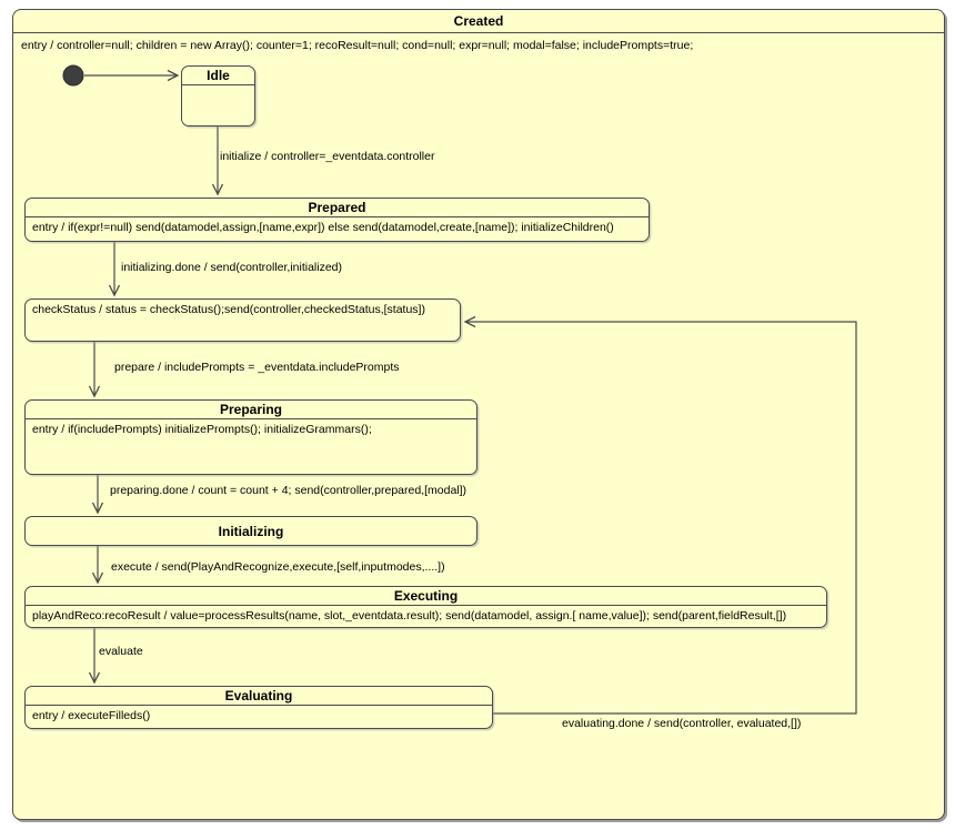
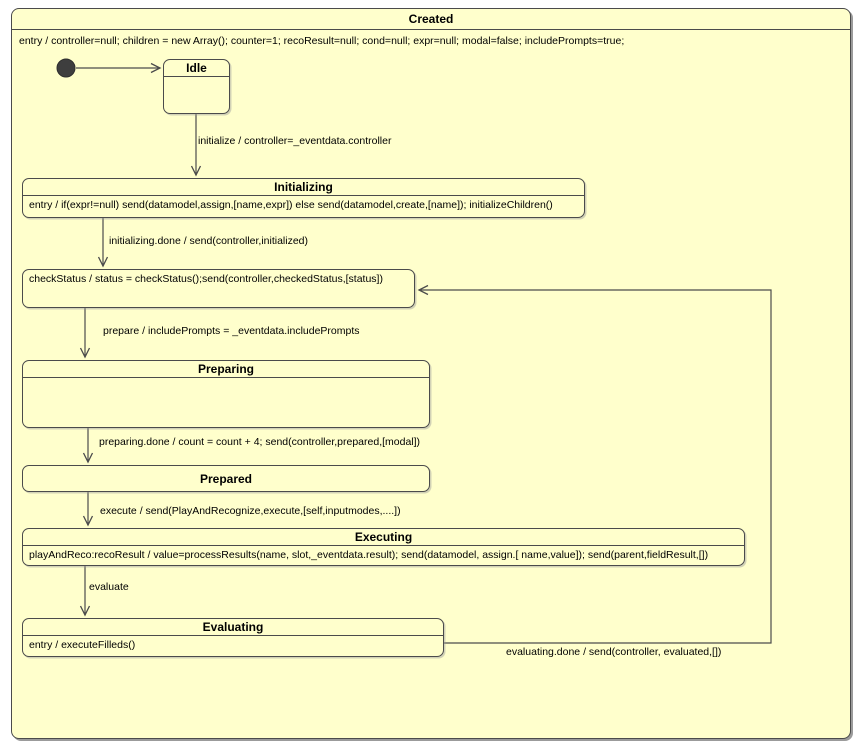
  Created
  entry / controller=null; children = new Array(); counter=1; recoResult=null; cond=null; expr=null; modal=false; includePrompts=true;
  Idle
- Prepared
+ Initializing
  entry / if(expr!=null) send(datamodel,assign,[name,expr]) else send(datamodel,create,[name]); initializeChildren()
  checkStatus / status = checkStatus();send(controller,checkedStatus,[status])
  Preparing
- entry / if(includePrompts) initializePrompts(); initializeGrammars();
- Initializing
+ Prepared
  Executing
  playAndReco:recoResult / value=processResults(name, slot,_eventdata.result); send(datamodel, assign.[ name,value]); send(parent,fieldResult,[])
  Evaluating
  entry / executeFilleds()
  initialize / controller=_eventdata.controller
  initializing.done / send(controller,initialized)
  prepare / includePrompts = _eventdata.includePrompts
  preparing.done / count = count + 4; send(controller,prepared,[modal])
  execute / send(PlayAndRecognize,execute,[self,inputmodes,....])
  evaluate
  evaluating.done / send(controller, evaluated,[])
